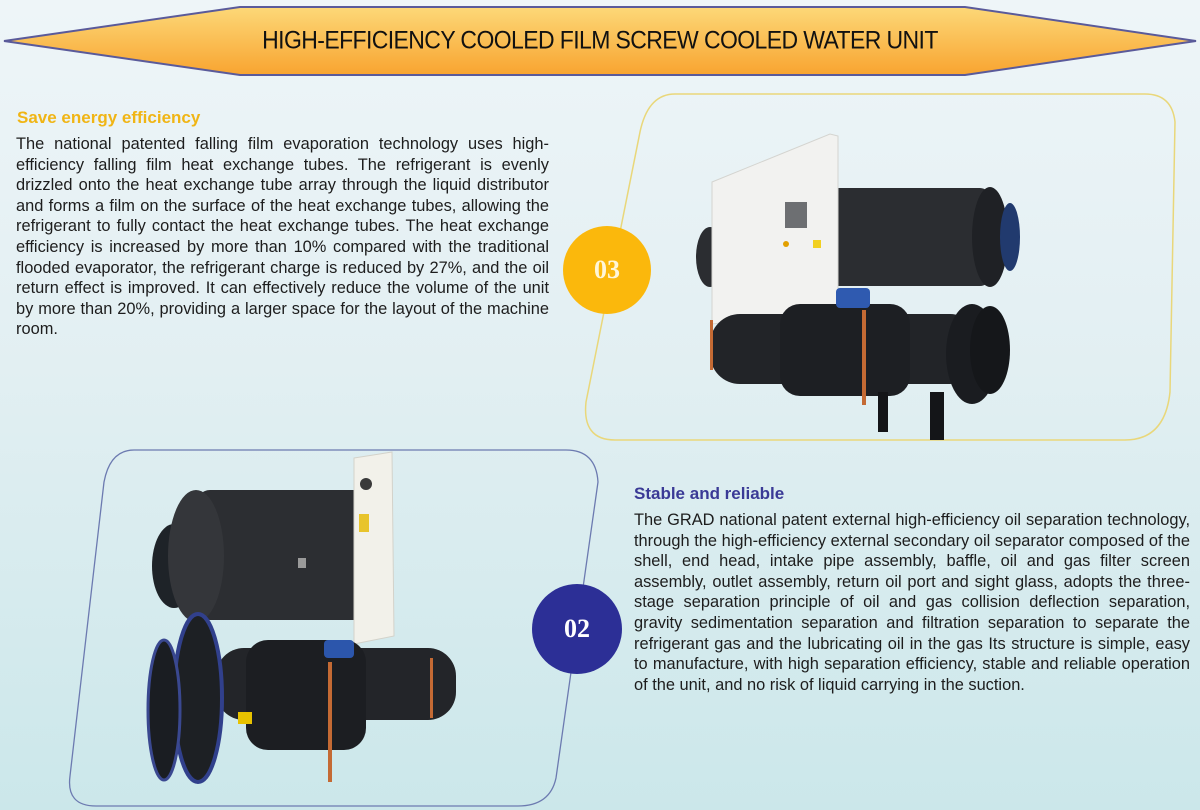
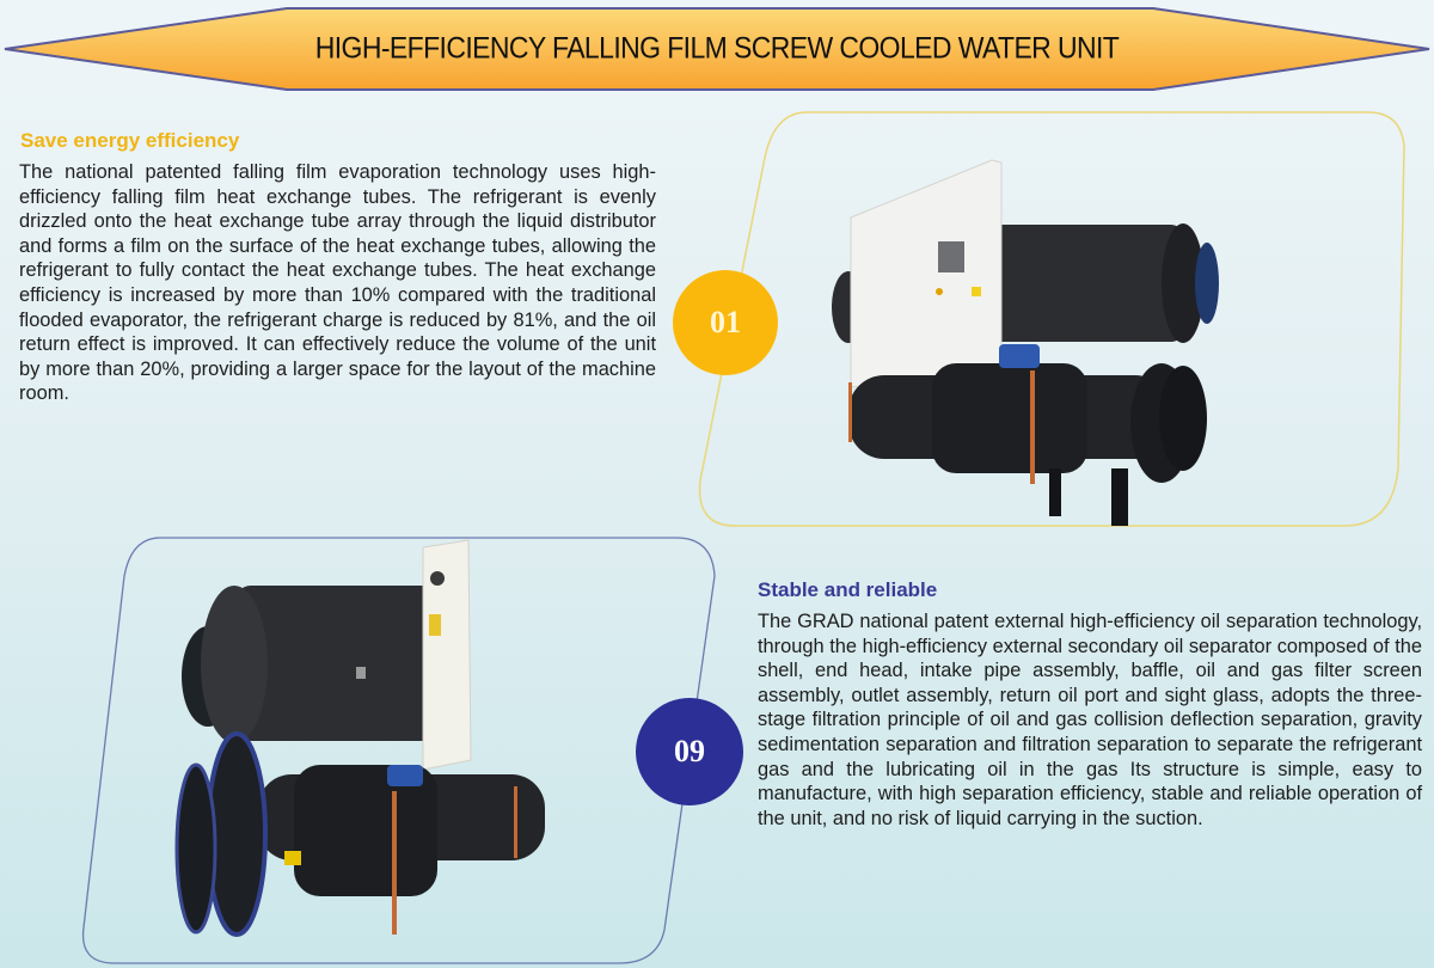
- HIGH-EFFICIENCY COOLED FILM SCREW COOLED WATER UNIT
+ HIGH-EFFICIENCY FALLING FILM SCREW COOLED WATER UNIT
  Save energy efficiency
- The national patented falling film evaporation technology uses high-efficiency falling film heat exchange tubes. The refrigerant is evenly drizzled onto the heat exchange tube array through the liquid distributor and forms a film on the surface of the heat exchange tubes, allowing the refrigerant to fully contact the heat exchange tubes. The heat exchange efficiency is increased by more than 10% compared with the traditional flooded evaporator, the refrigerant charge is reduced by 27%, and the oil return effect is improved. It can effectively reduce the volume of the unit by more than 20%, providing a larger space for the layout of the machine room.
+ The national patented falling film evaporation technology uses high-efficiency falling film heat exchange tubes. The refrigerant is evenly drizzled onto the heat exchange tube array through the liquid distributor and forms a film on the surface of the heat exchange tubes, allowing the refrigerant to fully contact the heat exchange tubes. The heat exchange efficiency is increased by more than 10% compared with the traditional flooded evaporator, the refrigerant charge is reduced by 81%, and the oil return effect is improved. It can effectively reduce the volume of the unit by more than 20%, providing a larger space for the layout of the machine room.
- 03
+ 01
- 02
+ 09
  Stable and reliable
- The GRAD national patent external high-efficiency oil separation technology, through the high-efficiency external secondary oil separator composed of the shell, end head, intake pipe assembly, baffle, oil and gas filter screen assembly, outlet assembly, return oil port and sight glass, adopts the three-stage separation principle of oil and gas collision deflection separation, gravity sedimentation separation and filtration separation to separate the refrigerant gas and the lubricating oil in the gas Its structure is simple, easy to manufacture, with high separation efficiency, stable and reliable operation of the unit, and no risk of liquid carrying in the suction.
+ The GRAD national patent external high-efficiency oil separation technology, through the high-efficiency external secondary oil separator composed of the shell, end head, intake pipe assembly, baffle, oil and gas filter screen assembly, outlet assembly, return oil port and sight glass, adopts the three-stage filtration principle of oil and gas collision deflection separation, gravity sedimentation separation and filtration separation to separate the refrigerant gas and the lubricating oil in the gas Its structure is simple, easy to manufacture, with high separation efficiency, stable and reliable operation of the unit, and no risk of liquid carrying in the suction.
